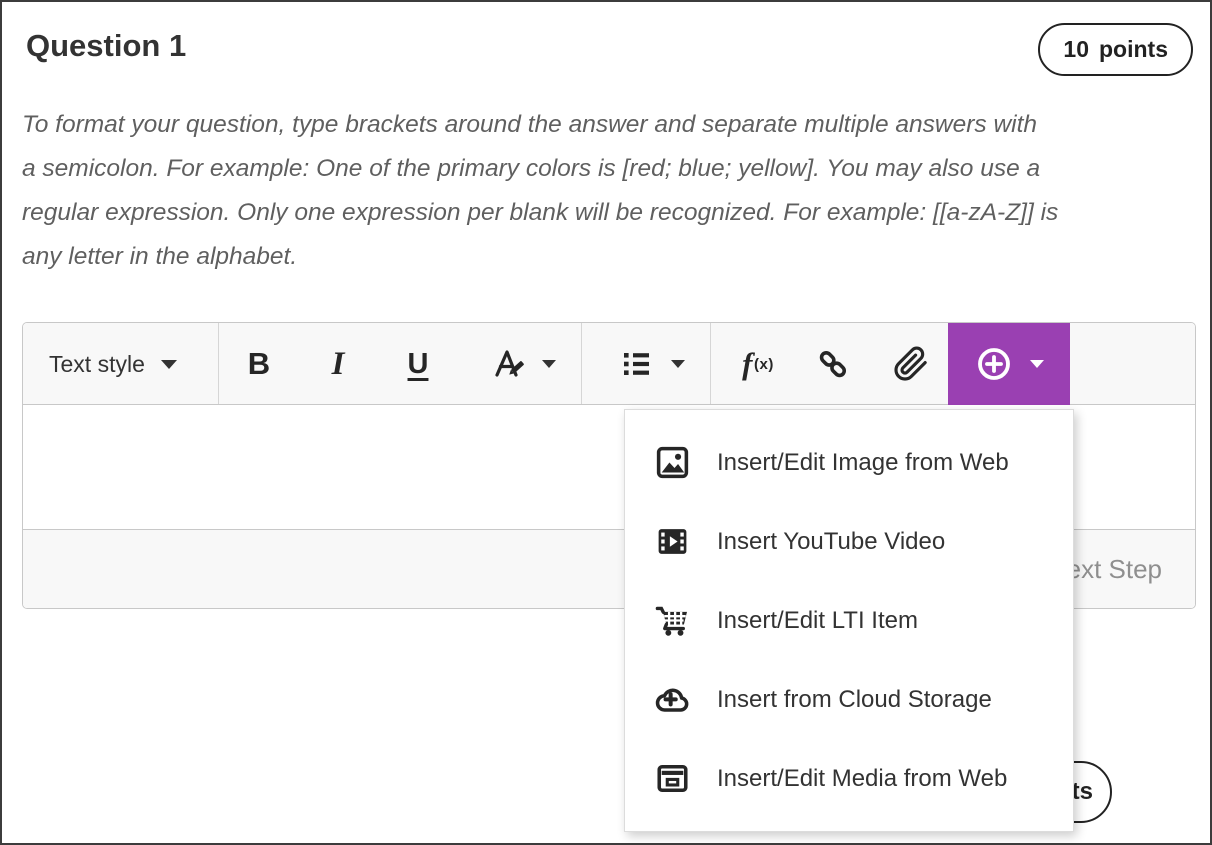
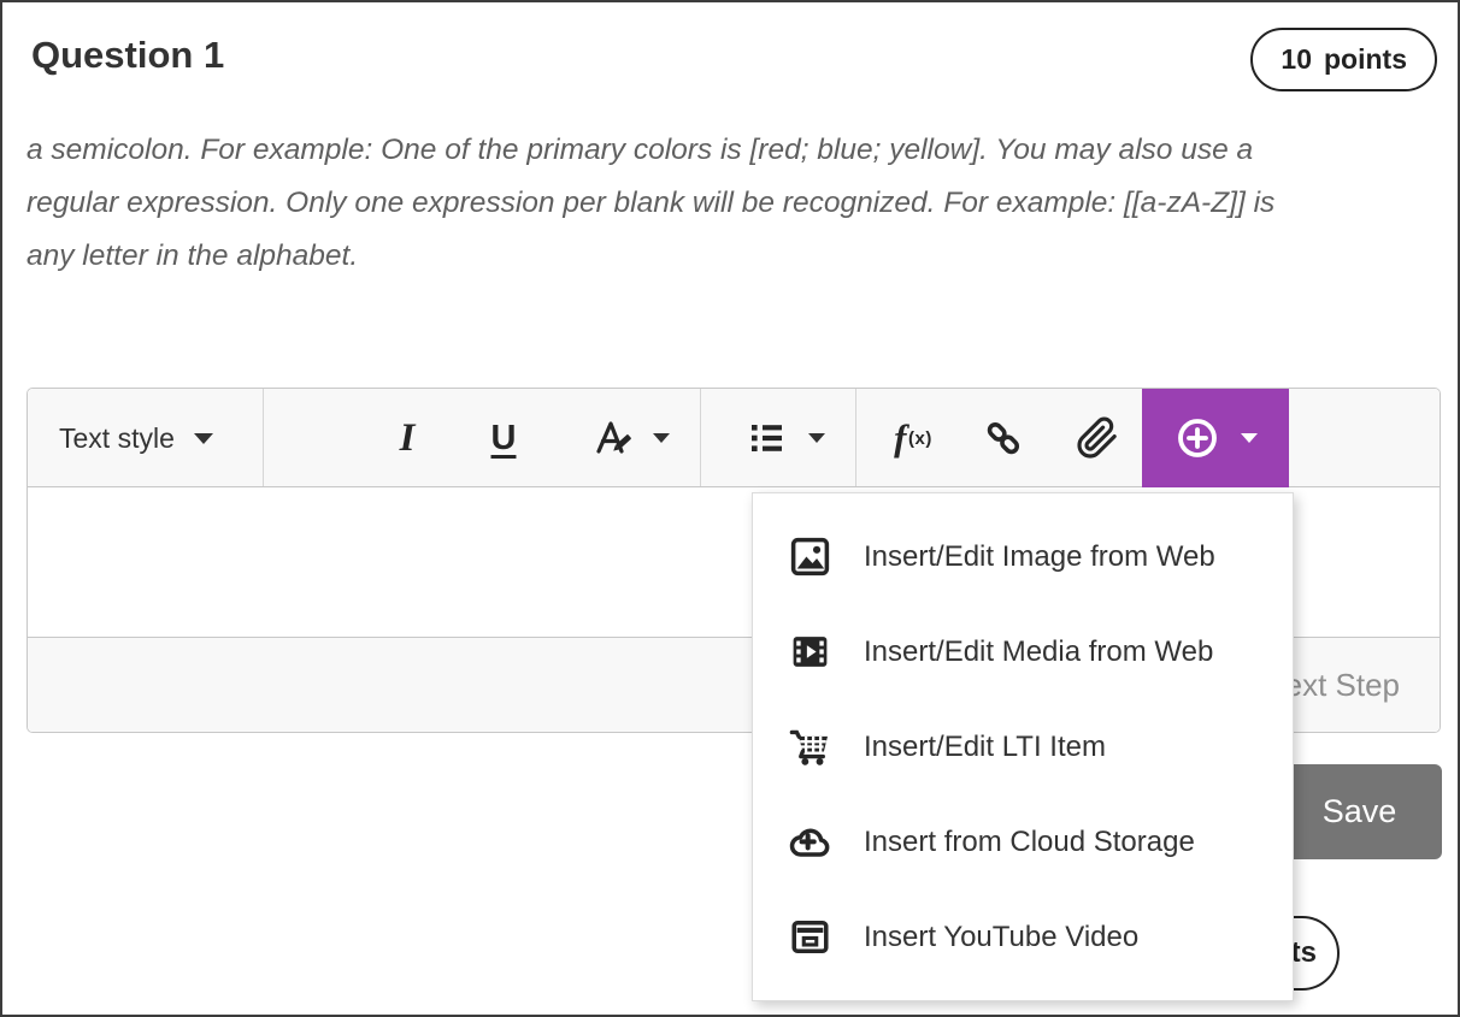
  Question 1
  10
  points
- To format your question, type brackets around the answer and separate multiple answers with
  a semicolon. For example: One of the primary colors is [red; blue; yellow]. You may also use a
  regular expression. Only one expression per blank will be recognized. For example: [[a-zA-Z]] is
  any letter in the alphabet.
  Text style
- B
  I
  U
  f
  (x)
  xt Step
  Insert/Edit Image from Web
- Insert YouTube Video
+ Insert/Edit Media from Web
  Insert/Edit LTI Item
  Insert from Cloud Storage
- Insert/Edit Media from Web
+ Insert YouTube Video
+ Save
  ts
